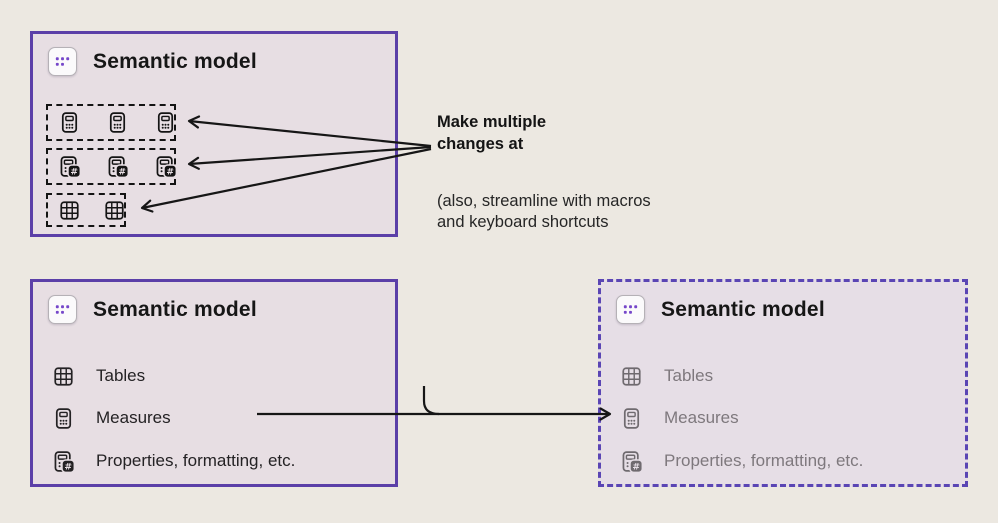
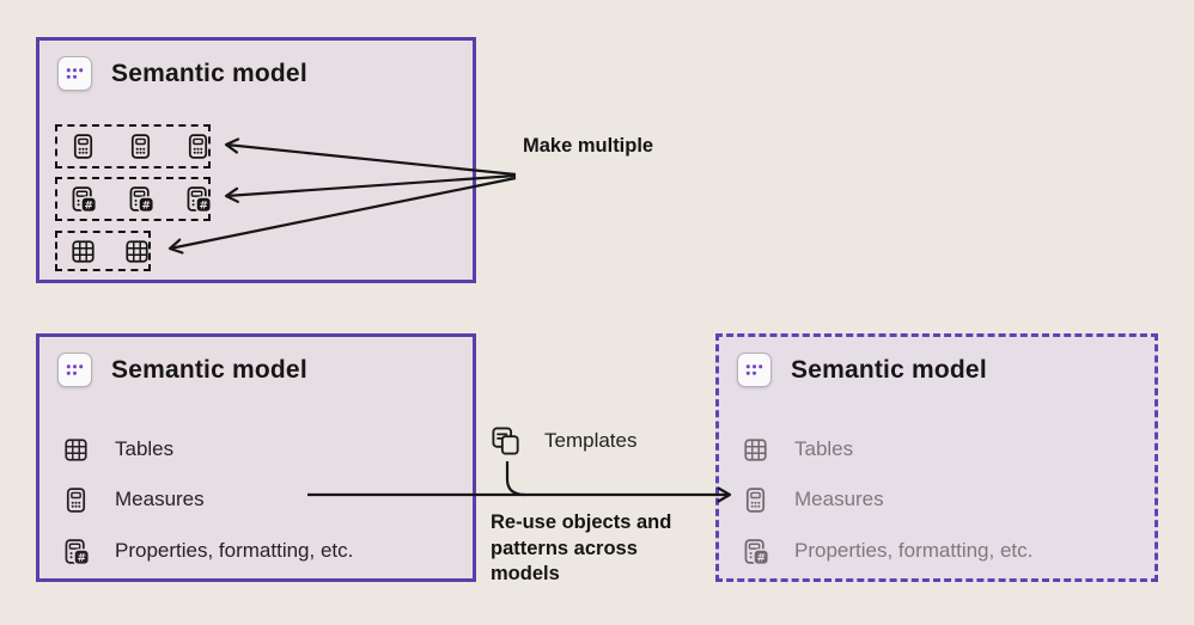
  Semantic model
  Make multiple
- changes at
- (also, streamline with macros
- and keyboard shortcuts
  Semantic model
  Tables
  Measures
  Properties, formatting, etc.
+ Templates
+ Re-use objects and
+ patterns across
+ models
  Semantic model
  Tables
  Measures
  Properties, formatting, etc.
